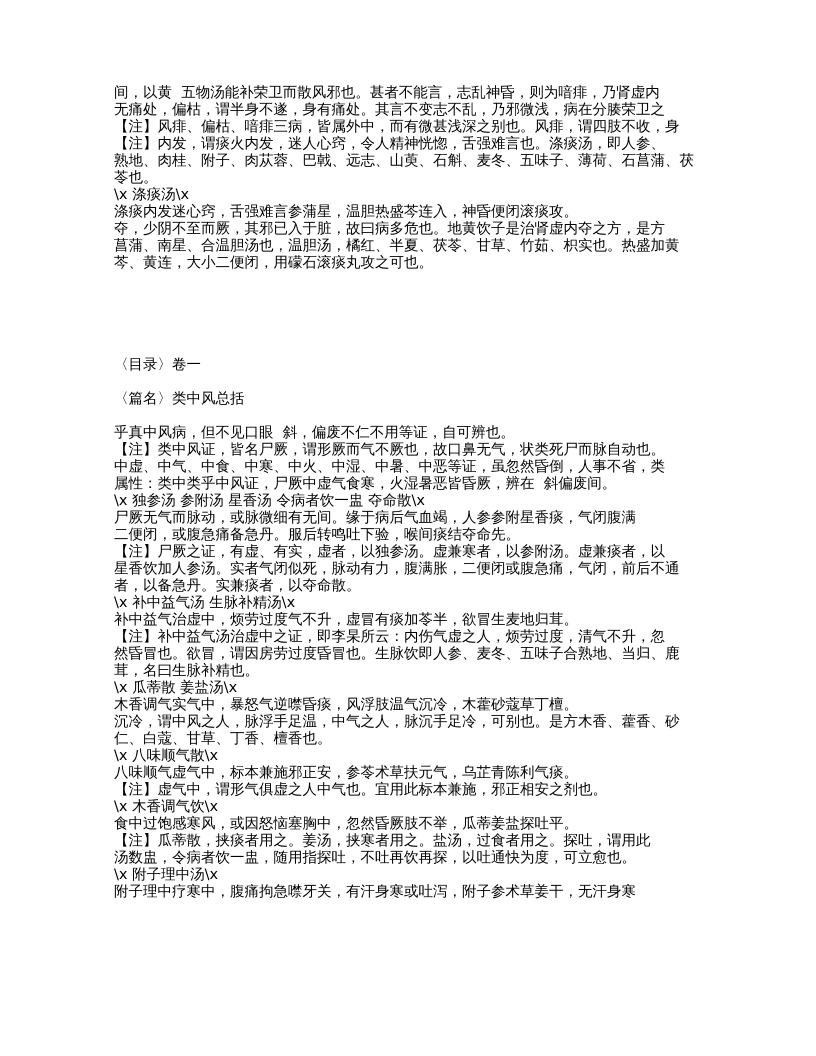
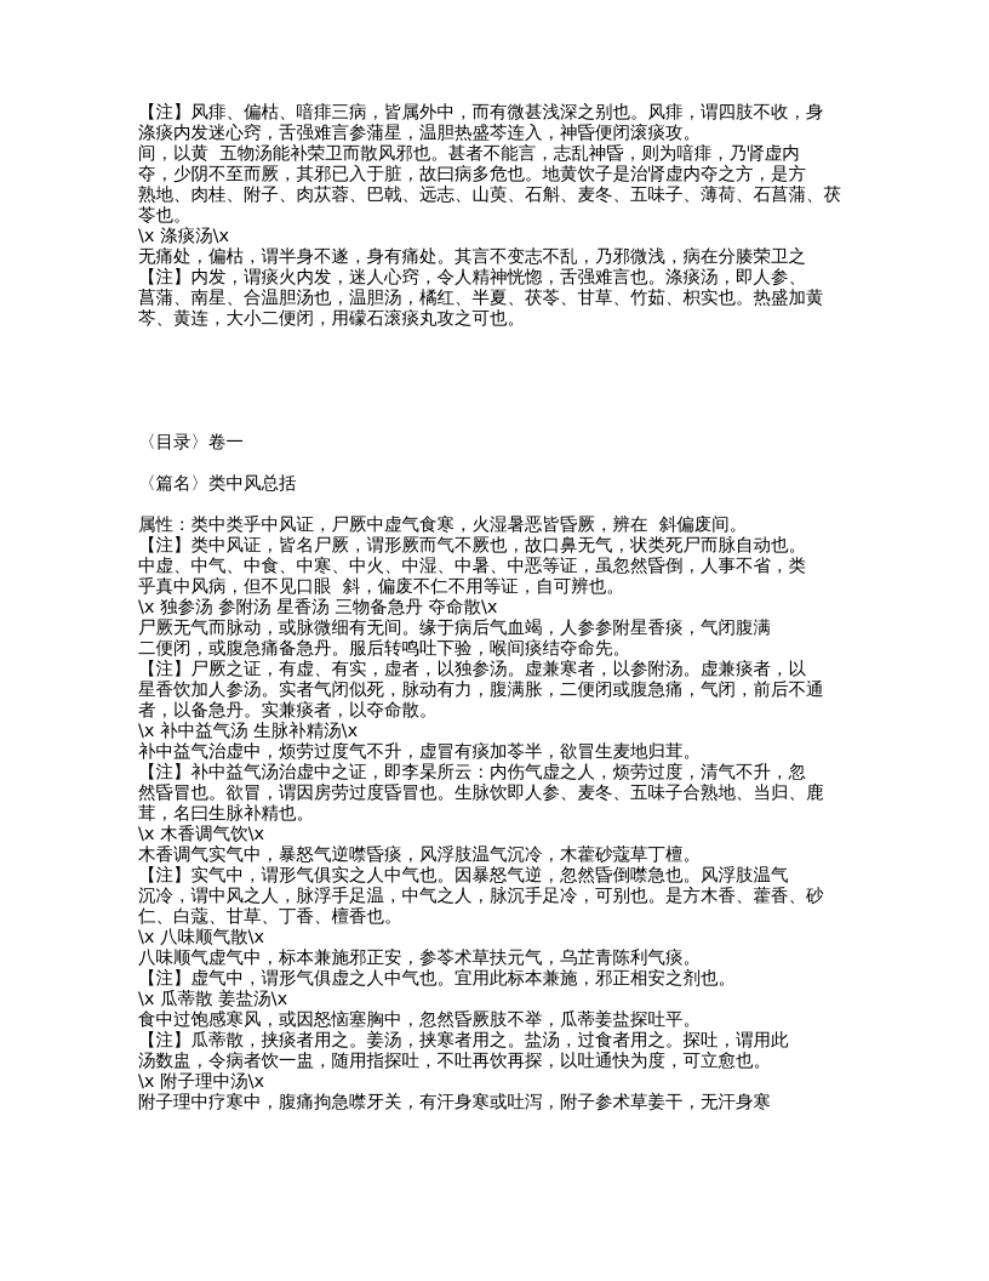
- 间，以黄 五物汤能补荣卫而散风邪也。甚者不能言，志乱神昏，则为喑痱，乃肾虚内
+ 【注】风痱、偏枯、喑痱三病，皆属外中，而有微甚浅深之别也。风痱，谓四肢不收，身
- 无痛处，偏枯，谓半身不遂，身有痛处。其言不变志不乱，乃邪微浅，病在分腠荣卫之
+ 涤痰内发迷心窍，舌强难言参蒲星，温胆热盛芩连入，神昏便闭滚痰攻。
- 【注】风痱、偏枯、喑痱三病，皆属外中，而有微甚浅深之别也。风痱，谓四肢不收，身
+ 间，以黄 五物汤能补荣卫而散风邪也。甚者不能言，志乱神昏，则为喑痱，乃肾虚内
- 【注】内发，谓痰火内发，迷人心窍，令人精神恍惚，舌强难言也。涤痰汤，即人参、
+ 夺，少阴不至而厥，其邪已入于脏，故曰病多危也。地黄饮子是治肾虚内夺之方，是方
  熟地、肉桂、附子、肉苁蓉、巴戟、远志、山萸、石斛、麦冬、五味子、薄荷、石菖蒲、茯
  苓也。
  \x 涤痰汤\x
- 涤痰内发迷心窍，舌强难言参蒲星，温胆热盛芩连入，神昏便闭滚痰攻。
+ 无痛处，偏枯，谓半身不遂，身有痛处。其言不变志不乱，乃邪微浅，病在分腠荣卫之
- 夺，少阴不至而厥，其邪已入于脏，故曰病多危也。地黄饮子是治肾虚内夺之方，是方
+ 【注】内发，谓痰火内发，迷人心窍，令人精神恍惚，舌强难言也。涤痰汤，即人参、
  菖蒲、南星、合温胆汤也，温胆汤，橘红、半夏、茯苓、甘草、竹茹、枳实也。热盛加黄
  芩、黄连，大小二便闭，用礞石滚痰丸攻之可也。
  〈目录〉卷一
  〈篇名〉类中风总括
- 乎真中风病，但不见口眼 斜，偏废不仁不用等证，自可辨也。
+ 属性：类中类乎中风证，尸厥中虚气食寒，火湿暑恶皆昏厥，辨在 斜偏废间。
  【注】类中风证，皆名尸厥，谓形厥而气不厥也，故口鼻无气，状类死尸而脉自动也。
  中虚、中气、中食、中寒、中火、中湿、中暑、中恶等证，虽忽然昏倒，人事不省，类
- 属性：类中类乎中风证，尸厥中虚气食寒，火湿暑恶皆昏厥，辨在 斜偏废间。
+ 乎真中风病，但不见口眼 斜，偏废不仁不用等证，自可辨也。
- \x 独参汤 参附汤 星香汤 令病者饮一盅 夺命散\x
+ \x 独参汤 参附汤 星香汤 三物备急丹 夺命散\x
  尸厥无气而脉动，或脉微细有无间。缘于病后气血竭，人参参附星香痰，气闭腹满
  二便闭，或腹急痛备急丹。服后转鸣吐下验，喉间痰结夺命先。
  【注】尸厥之证，有虚、有实，虚者，以独参汤。虚兼寒者，以参附汤。虚兼痰者，以
  星香饮加人参汤。实者气闭似死，脉动有力，腹满胀，二便闭或腹急痛，气闭，前后不通
  者，以备急丹。实兼痰者，以夺命散。
  \x 补中益气汤 生脉补精汤\x
  补中益气治虚中，烦劳过度气不升，虚冒有痰加苓半，欲冒生麦地归茸。
  【注】补中益气汤治虚中之证，即李杲所云：内伤气虚之人，烦劳过度，清气不升，忽
  然昏冒也。欲冒，谓因房劳过度昏冒也。生脉饮即人参、麦冬、五味子合熟地、当归、鹿
  茸，名曰生脉补精也。
- \x 瓜蒂散 姜盐汤\x
+ \x 木香调气饮\x
  木香调气实气中，暴怒气逆噤昏痰，风浮肢温气沉冷，木藿砂蔻草丁檀。
+ 【注】实气中，谓形气俱实之人中气也。因暴怒气逆，忽然昏倒噤急也。风浮肢温气
  沉冷，谓中风之人，脉浮手足温，中气之人，脉沉手足冷，可别也。是方木香、藿香、砂
  仁、白蔻、甘草、丁香、檀香也。
  \x 八味顺气散\x
  八味顺气虚气中，标本兼施邪正安，参苓术草扶元气，乌芷青陈利气痰。
  【注】虚气中，谓形气俱虚之人中气也。宜用此标本兼施，邪正相安之剂也。
- \x 木香调气饮\x
+ \x 瓜蒂散 姜盐汤\x
  食中过饱感寒风，或因怒恼塞胸中，忽然昏厥肢不举，瓜蒂姜盐探吐平。
  【注】瓜蒂散，挟痰者用之。姜汤，挟寒者用之。盐汤，过食者用之。探吐，谓用此
  汤数盅，令病者饮一盅，随用指探吐，不吐再饮再探，以吐通快为度，可立愈也。
  \x 附子理中汤\x
  附子理中疗寒中，腹痛拘急噤牙关，有汗身寒或吐泻，附子参术草姜干，无汗身寒
